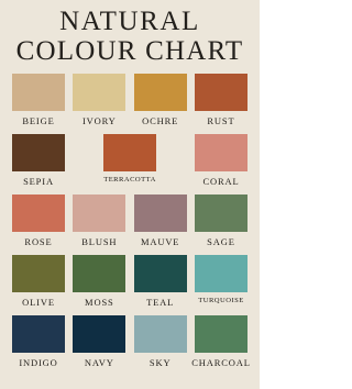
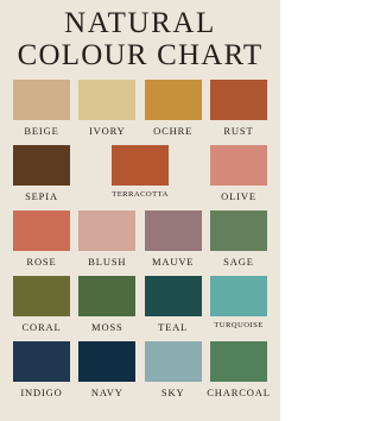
  NATURAL
  COLOUR CHART
  BEIGE
  IVORY
  OCHRE
  RUST
  SEPIA
- CORAL
+ OLIVE
  ROSE
  BLUSH
  MAUVE
  SAGE
- OLIVE
+ CORAL
  MOSS
  TEAL
  INDIGO
  NAVY
  SKY
  CHARCOAL
